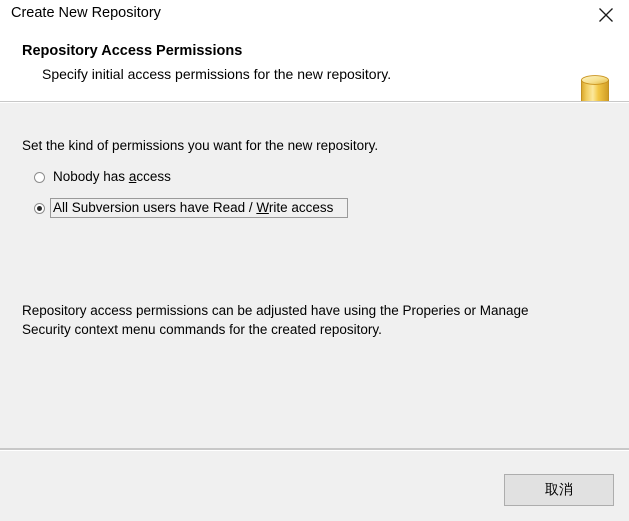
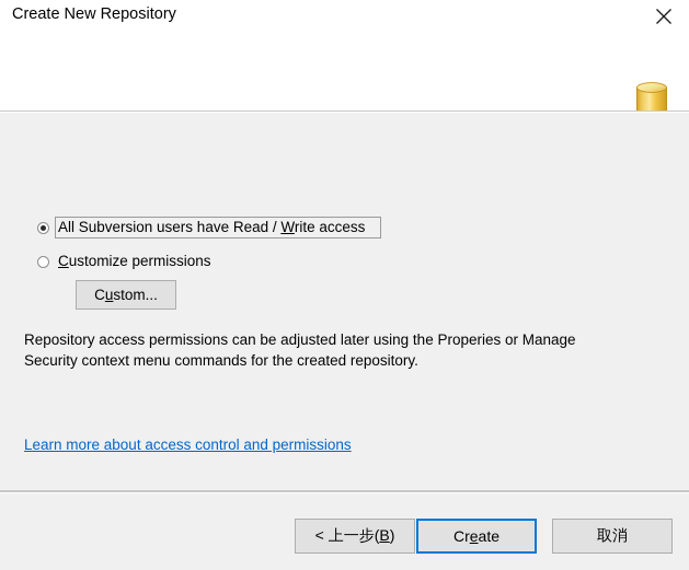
  Create New Repository
- Repository Access Permissions
- Specify initial access permissions for the new repository.
- Set the kind of permissions you want for the new repository.
- Nobody has access
  All Subversion users have Read / Write access
+ Customize permissions
+ Custom...
- Repository access permissions can be adjusted have using the Properies or Manage Security context menu commands for the created repository.
+ Repository access permissions can be adjusted later using the Properies or Manage Security context menu commands for the created repository.
+ Learn more about access control and permissions
+ < 上一步(B)
+ Create
  取消
